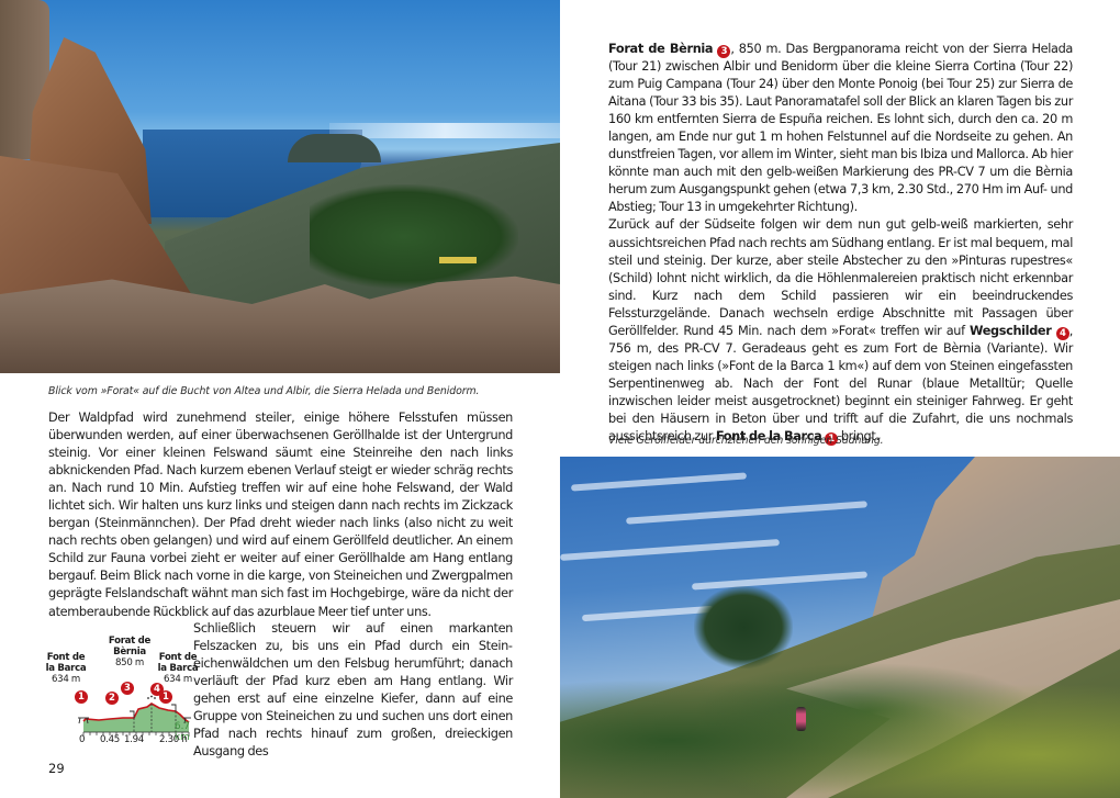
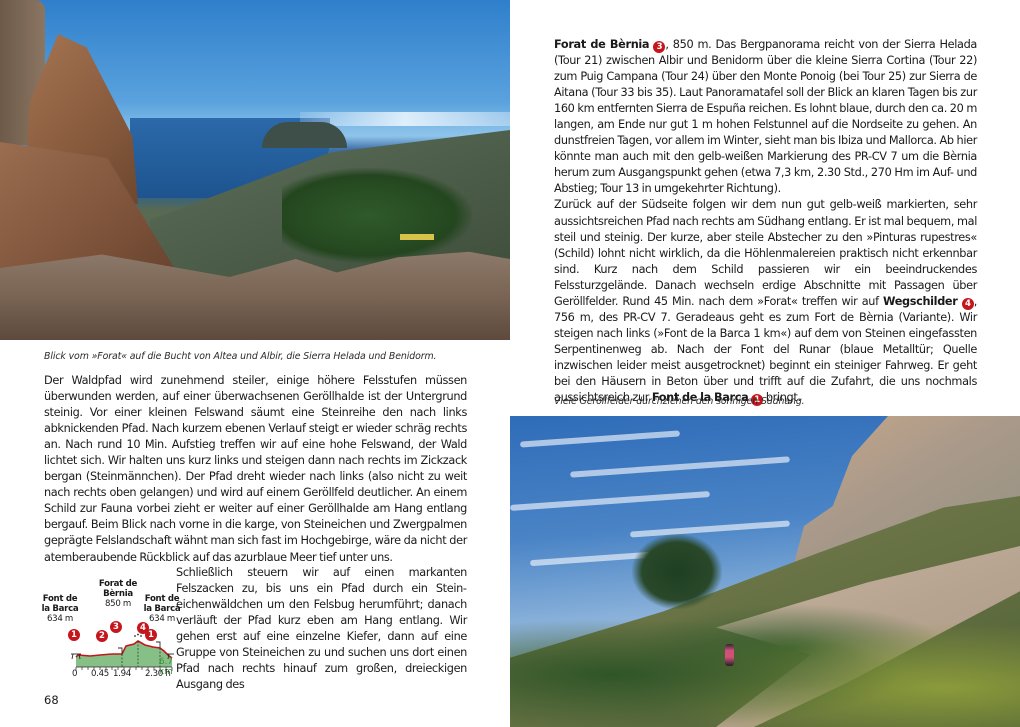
  Blick vom »Forat« auf die Bucht von Altea und Albir, die Sierra Helada und Benidorm.
  Der Waldpfad wird zunehmend steiler, einige höhere Felsstufen müssen überwunden werden, auf einer überwachsenen Geröllhalde ist der Unter­grund steinig. Vor einer kleinen Felswand säumt eine Steinreihe den nach links abknickenden Pfad. Nach kurzem ebenen Verlauf steigt er wieder schräg rechts an. Nach rund 10 Min. Aufstieg treffen wir auf eine hohe Fels­wand, der Wald lichtet sich. Wir halten uns kurz links und steigen dann nach rechts im Zickzack bergan (Steinmännchen). Der Pfad dreht wieder nach links (also nicht zu weit nach rechts oben gelangen) und wird auf einem Geröllfeld deutlicher. An einem Schild zur Fauna vorbei zieht er weiter auf einer Geröllhalde am Hang entlang bergauf. Beim Blick nach vorne in die karge, von Steineichen und Zwergpalmen geprägte Felslandschaft wähnt man sich fast im Hochgebirge, wäre da nicht der atemberaubende Rück­blick auf das azurblaue Meer tief unter uns.
  Font de
  la Barca
  634 m
  Forat de
  Bèrnia
  850 m
  Font de
  la Barca
  634 m
  1
  2
  3
  4
  1
  6.7 km
  0
  0.45
  1.94
  2.30 h
  Schließlich steuern wir auf einen markanten Felszacken zu, bis uns ein Pfad durch ein Stein­eichenwäldchen um den Felsbug herumführt; danach verläuft der Pfad kurz eben am Hang entlang. Wir gehen erst auf eine einzelne Kie­fer, dann auf eine Gruppe von Steineichen zu und suchen uns dort einen Pfad nach rechts hinauf zum großen, dreieckigen Ausgang des
- 29
+ 68
- Forat de Bèrnia 3 , 850 m. Das Bergpanorama reicht von der Sierra Helada (Tour 21) zwischen Albir und Benidorm über die kleine Sierra Cortina (Tour 22) zum Puig Campana (Tour 24) über den Monte Ponoig (bei Tour 25) zur Sierra de Aitana (Tour 33 bis 35). Laut Panoramatafel soll der Blick an klaren Tagen bis zur 160 km entfernten Sierra de Espuña reichen. Es lohnt sich, durch den ca. 20 m langen, am Ende nur gut 1 m hohen Felstunnel auf die Nordseite zu gehen. An dunstfreien Tagen, vor allem im Winter, sieht man bis Ibiza und Mallorca. Ab hier könnte man auch mit den gelb-weißen Markierung des PR-CV 7 um die Bèrnia herum zum Ausgangspunkt gehen (etwa 7,3 km, 2.30 Std., 270 Hm im Auf- und Abstieg; Tour 13 in umgekehr­ter Richtung).
+ Forat de Bèrnia 3 , 850 m. Das Bergpanorama reicht von der Sierra Helada (Tour 21) zwischen Albir und Benidorm über die kleine Sierra Cortina (Tour 22) zum Puig Campana (Tour 24) über den Monte Ponoig (bei Tour 25) zur Sierra de Aitana (Tour 33 bis 35). Laut Panoramatafel soll der Blick an klaren Tagen bis zur 160 km entfernten Sierra de Espuña reichen. Es lohnt blaue, durch den ca. 20 m langen, am Ende nur gut 1 m hohen Felstunnel auf die Nordseite zu gehen. An dunstfreien Tagen, vor allem im Winter, sieht man bis Ibiza und Mallorca. Ab hier könnte man auch mit den gelb-weißen Markierung des PR-CV 7 um die Bèrnia herum zum Ausgangspunkt gehen (etwa 7,3 km, 2.30 Std., 270 Hm im Auf- und Abstieg; Tour 13 in umgekehr­ter Richtung).
  Zurück auf der Südseite folgen wir dem nun gut gelb-weiß markierten, sehr aussichtsreichen Pfad nach rechts am Südhang entlang. Er ist mal bequem, mal steil und steinig. Der kurze, aber steile Abstecher zu den »Pinturas rupestres« (Schild) lohnt nicht wirklich, da die Höhlenmalereien praktisch nicht erkennbar sind. Kurz nach dem Schild passieren wir ein be­eindruckendes Felssturzgelände. Danach wechseln erdige Abschnitte mit Passagen über Geröllfelder. Rund 45 Min. nach dem »Forat« treffen wir auf Wegschilder 4 , 756 m, des PR-CV 7. Geradeaus geht es zum Fort de Bèrnia (Variante). Wir steigen nach links (»Font de la Barca 1 km«) auf dem von Steinen eingefassten Serpentinenweg ab. Nach der Font del Runar (blaue Metalltür; Quelle inzwischen leider meist ausgetrocknet) beginnt ein stei­niger Fahrweg. Er geht bei den Häusern in Beton über und trifft auf die Zufahrt, die uns nochmals aussichtsreich zur Font de la Barca 1 bringt.
  Viele Geröllfelder durchziehen den sonnigen Südhang.
